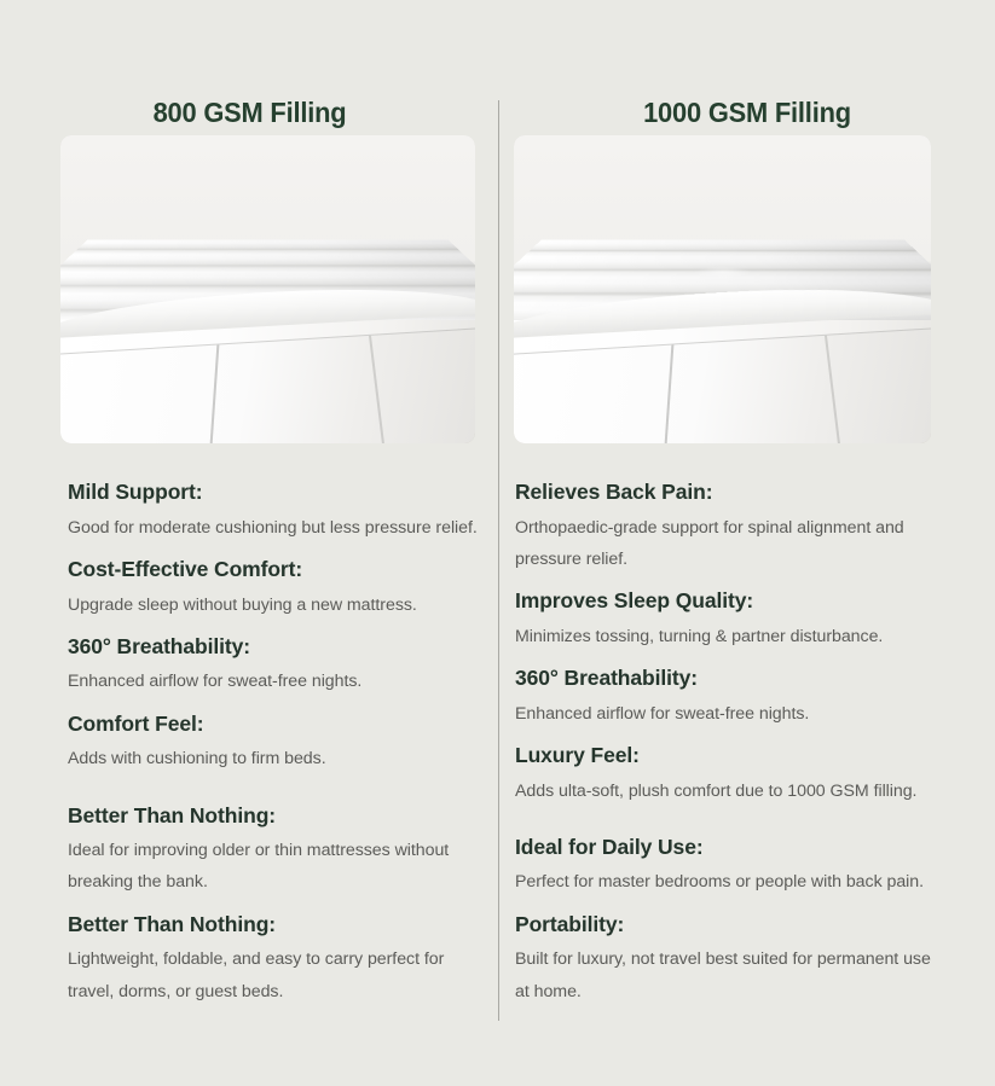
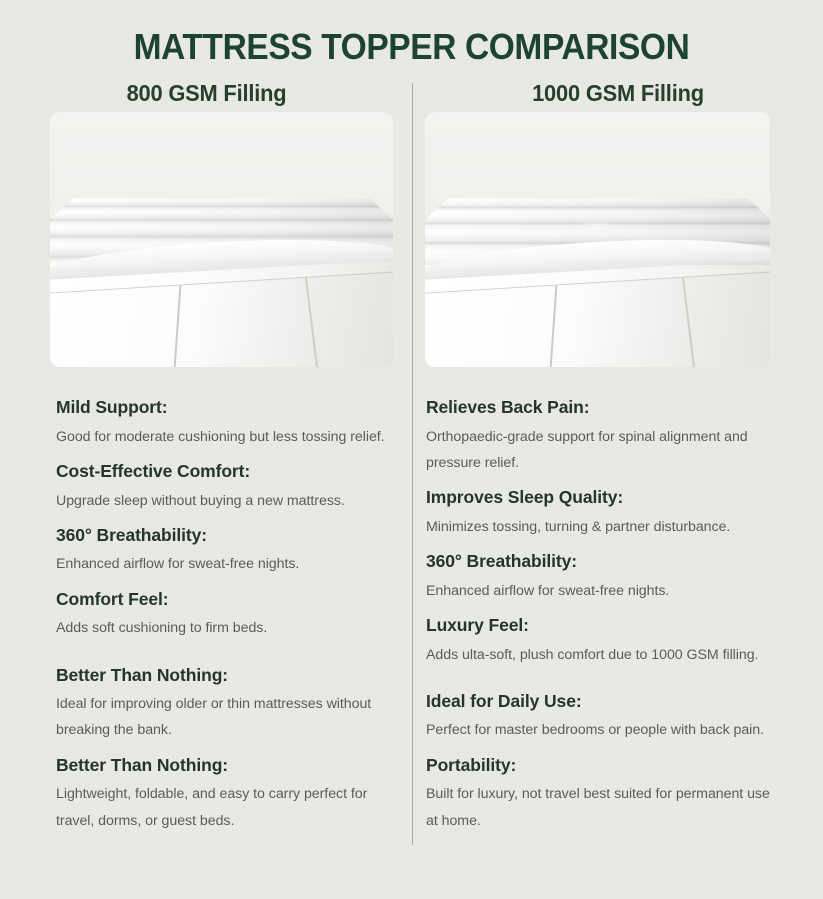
+ MATTRESS TOPPER COMPARISON
  800 GSM Filling
  1000 GSM Filling
  Mild Support:
- Good for moderate cushioning but less pressure relief.
+ Good for moderate cushioning but less tossing relief.
  Cost-Effective Comfort:
  Upgrade sleep without buying a new mattress.
  360° Breathability:
  Enhanced airflow for sweat-free nights.
  Comfort Feel:
- Adds with cushioning to firm beds.
+ Adds soft cushioning to firm beds.
  Better Than Nothing:
  Ideal for improving older or thin mattresses without breaking the bank.
  Better Than Nothing:
  Lightweight, foldable, and easy to carry perfect for travel, dorms, or guest beds.
  Relieves Back Pain:
  Orthopaedic-grade support for spinal alignment and pressure relief.
  Improves Sleep Quality:
  Minimizes tossing, turning & partner disturbance.
  360° Breathability:
  Enhanced airflow for sweat-free nights.
  Luxury Feel:
  Adds ulta-soft, plush comfort due to 1000 GSM filling.
  Ideal for Daily Use:
  Perfect for master bedrooms or people with back pain.
  Portability:
  Built for luxury, not travel best suited for permanent use at home.
